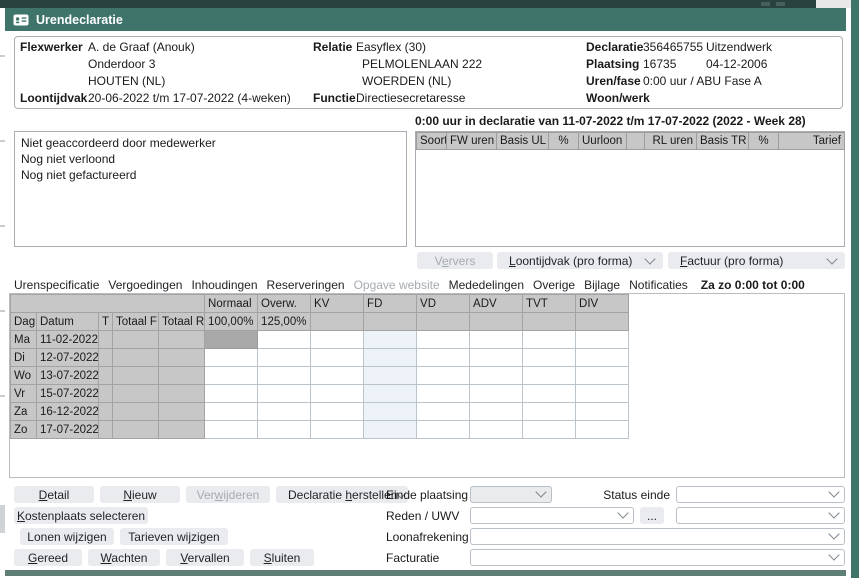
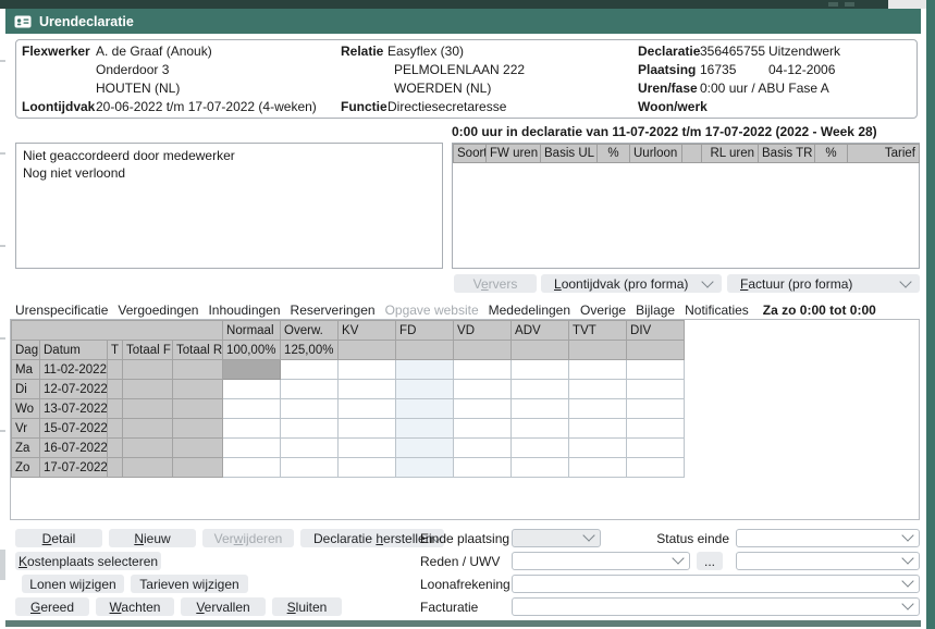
  Urendeclaratie
  Flexwerker
  A. de Graaf (Anouk)
  Onderdoor 3
  HOUTEN (NL)
  Loontijdvak
  20-06-2022 t/m 17-07-2022 (4-weken)
  Relatie
  Easyflex (30)
  PELMOLENLAAN 222
  WOERDEN (NL)
  Functie
  Directiesecretaresse
  Declaratie
  356465755
  Uitzendwerk
  Plaatsing
  16735
  04-12-2006
  Uren/fase
  0:00 uur / ABU Fase A
  Woon/werk
  0:00 uur in declaratie van 11-07-2022 t/m 17-07-2022 (2022 - Week 28)
  Niet geaccordeerd door medewerker
  Nog niet verloond
- Nog niet gefactureerd
  Soort	FW uren	Basis UL	%	Uurloon		RL uren	Basis TR	%	Tarief
  Ververs
  Loontijdvak (pro forma)
  Factuur (pro forma)
  Urenspecificatie
  Vergoedingen
  Inhoudingen
  Reserveringen
  Opgave website
  Mededelingen
  Overige
  Bijlage
  Notificaties
  Za zo 0:00 tot 0:00
  	Normaal	Overw.	KV	FD	VD	ADV	TVT	DIV
  Dag	Datum	T	Totaal F	Totaal R	100,00%	125,00%
  Ma	11-02-2022
  Di	12-07-2022
  Wo	13-07-2022
  Vr	15-07-2022
- Za	16-12-2022
+ Za	16-07-2022
  Zo	17-07-2022
  Detail
  Nieuw
  Verwijderen
  Declaratie herstellen
  Kostenplaats selecteren
  Lonen wijzigen
  Tarieven wijzigen
  Gereed
  Wachten
  Vervallen
  Sluiten
  Einde plaatsing
  Status einde
  Reden / UWV
  ...
  Loonafrekening
  Facturatie
